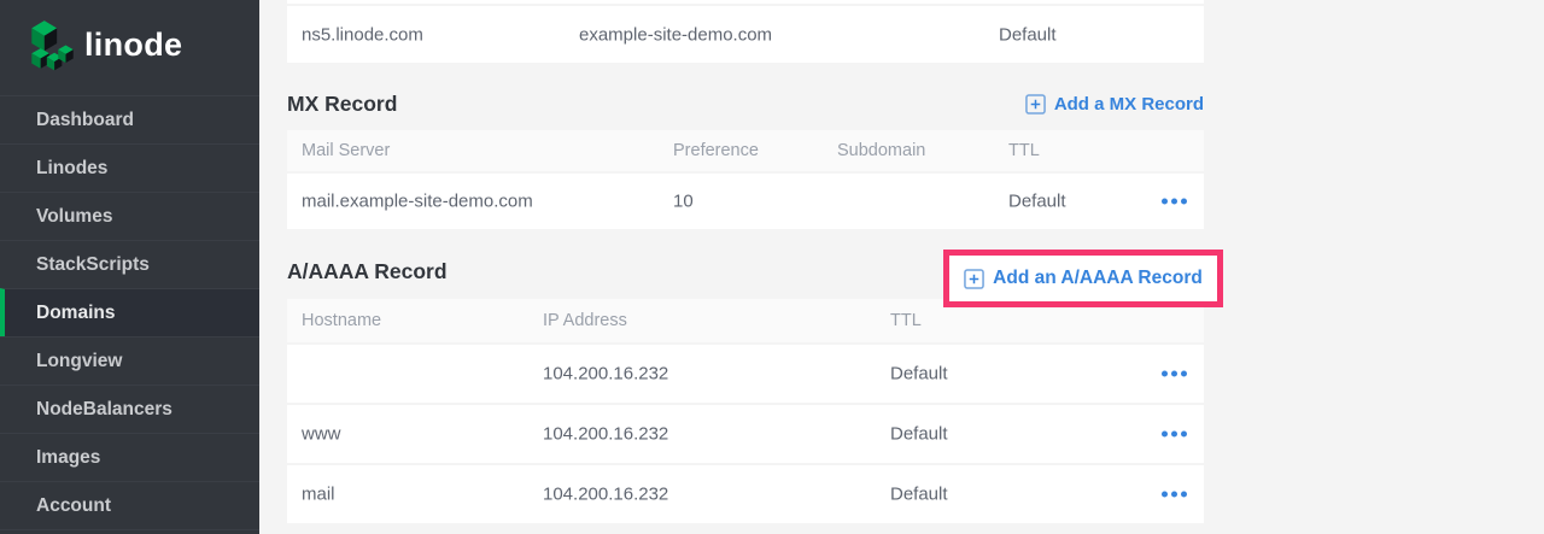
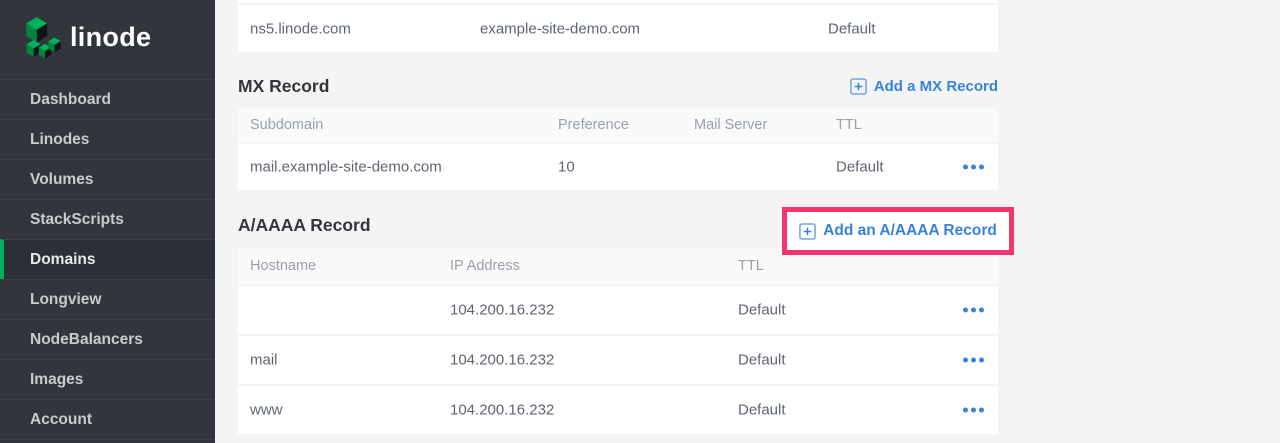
  linode
  Dashboard
  Linodes
  Volumes
  StackScripts
  Domains
  Longview
  NodeBalancers
  Images
  Account
  ns5.linode.com
  example-site-demo.com
  Default
  MX Record
  Add a MX Record
- Mail Server
+ Subdomain
  Preference
- Subdomain
+ Mail Server
  TTL
  mail.example-site-demo.com
  10
  Default
  A/AAAA Record
  Hostname
  IP Address
  TTL
  104.200.16.232
  Default
- www
+ mail
  104.200.16.232
  Default
- mail
+ www
  104.200.16.232
  Default
  Add an A/AAAA Record
